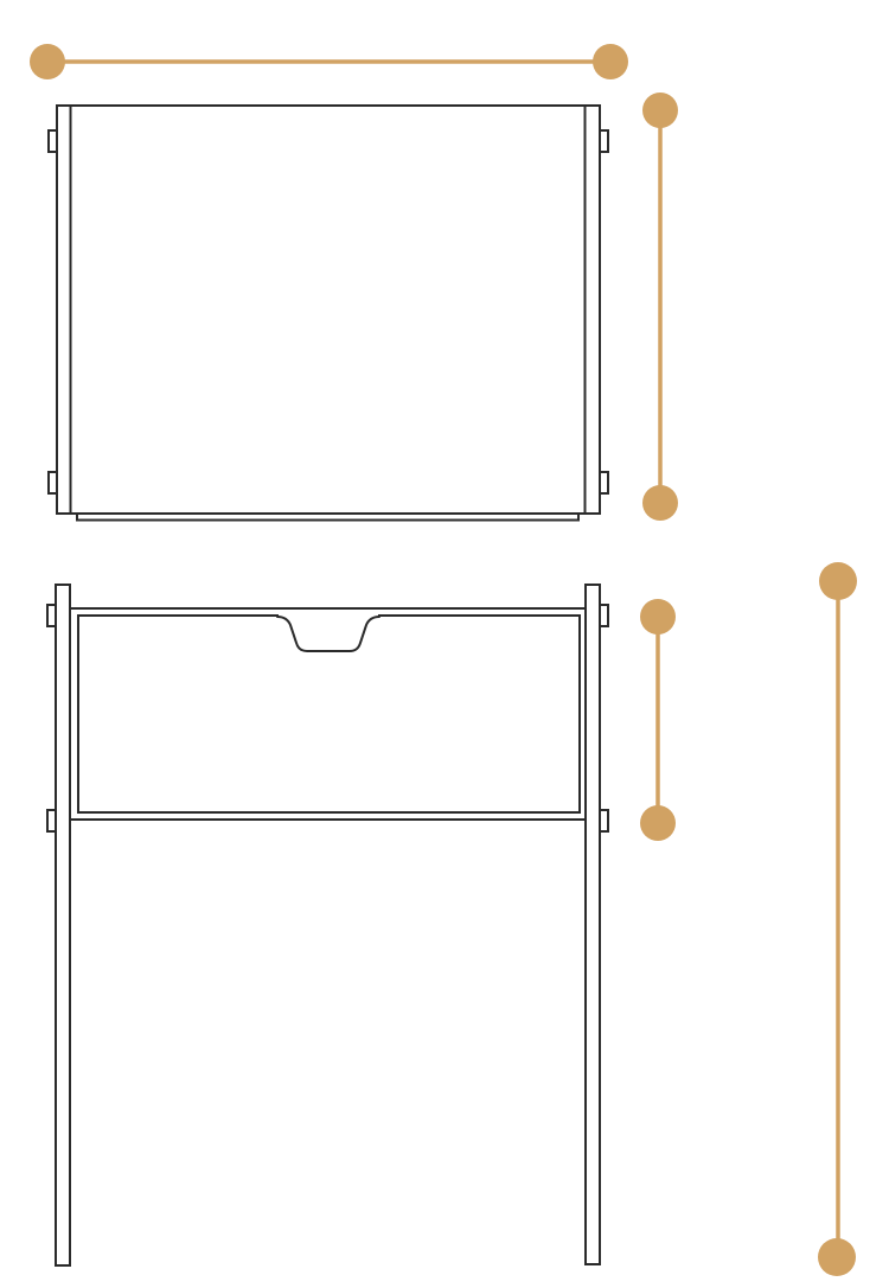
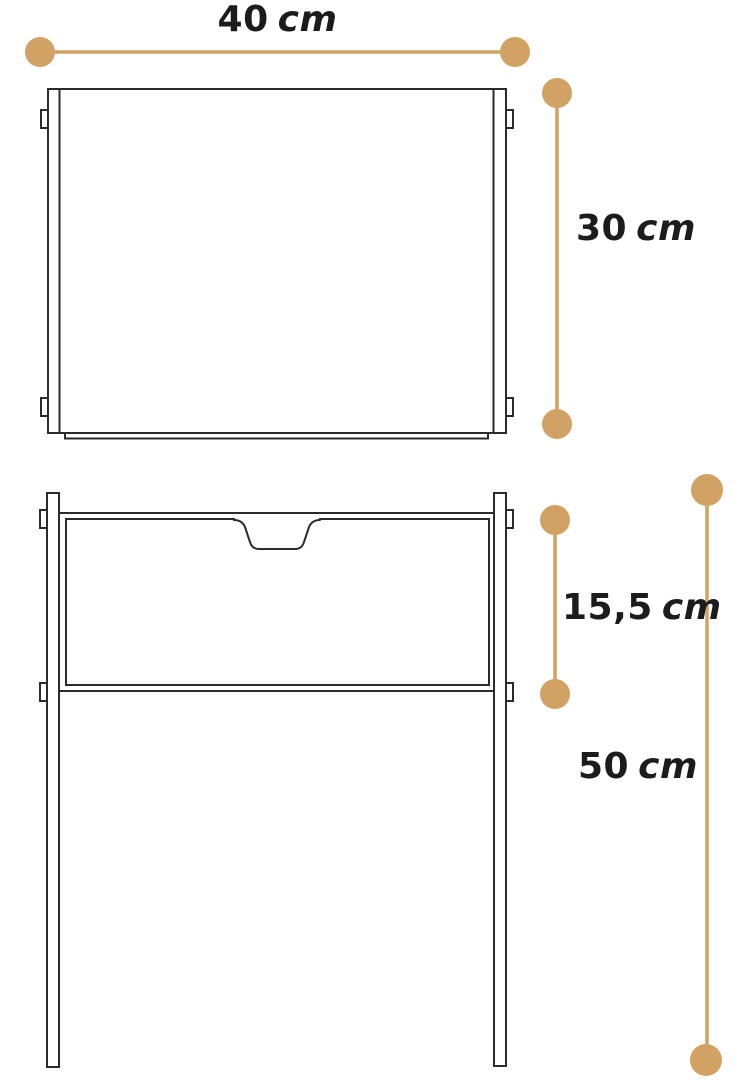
+ 40 cm
+ 30 cm
+ 15,5 cm
+ 50 cm
